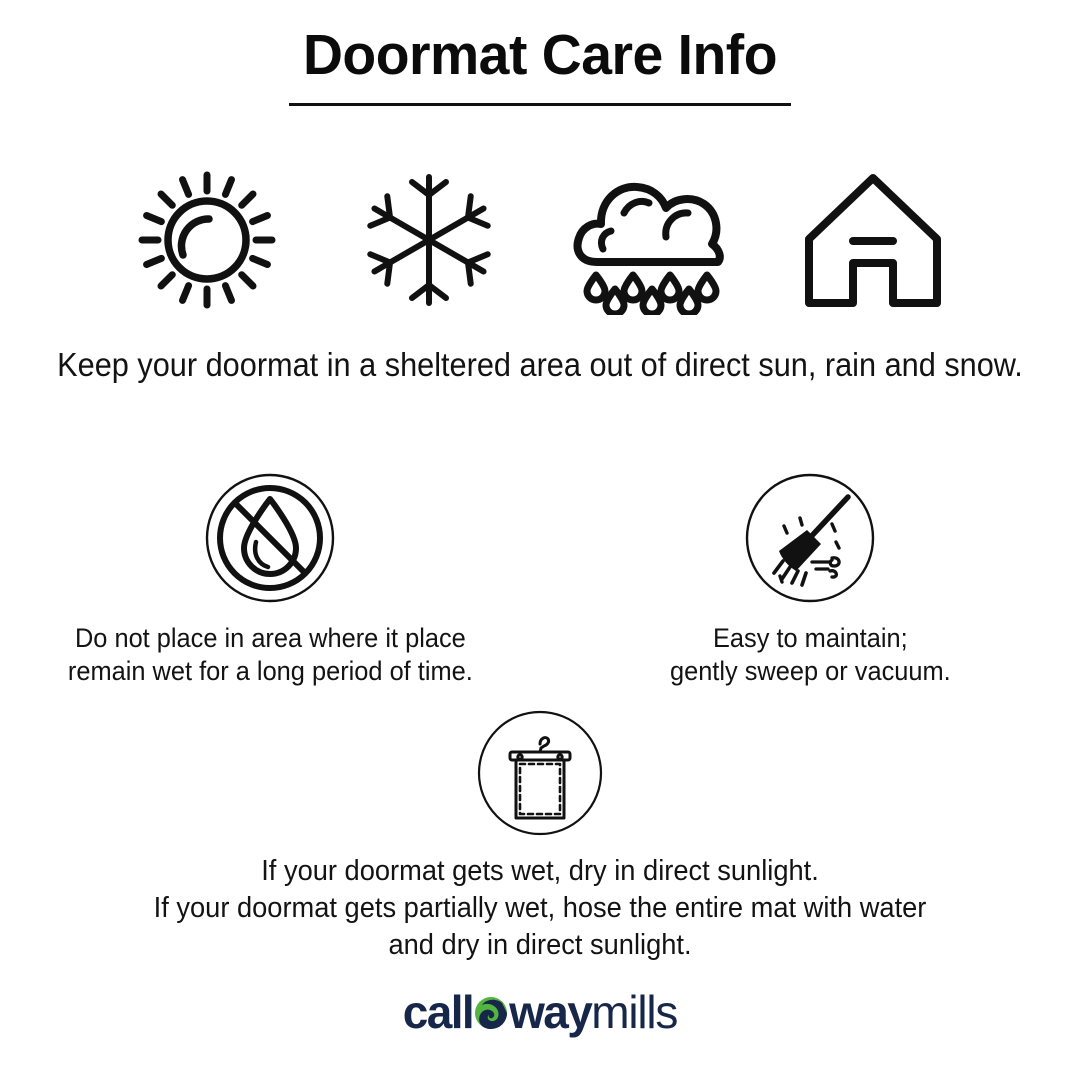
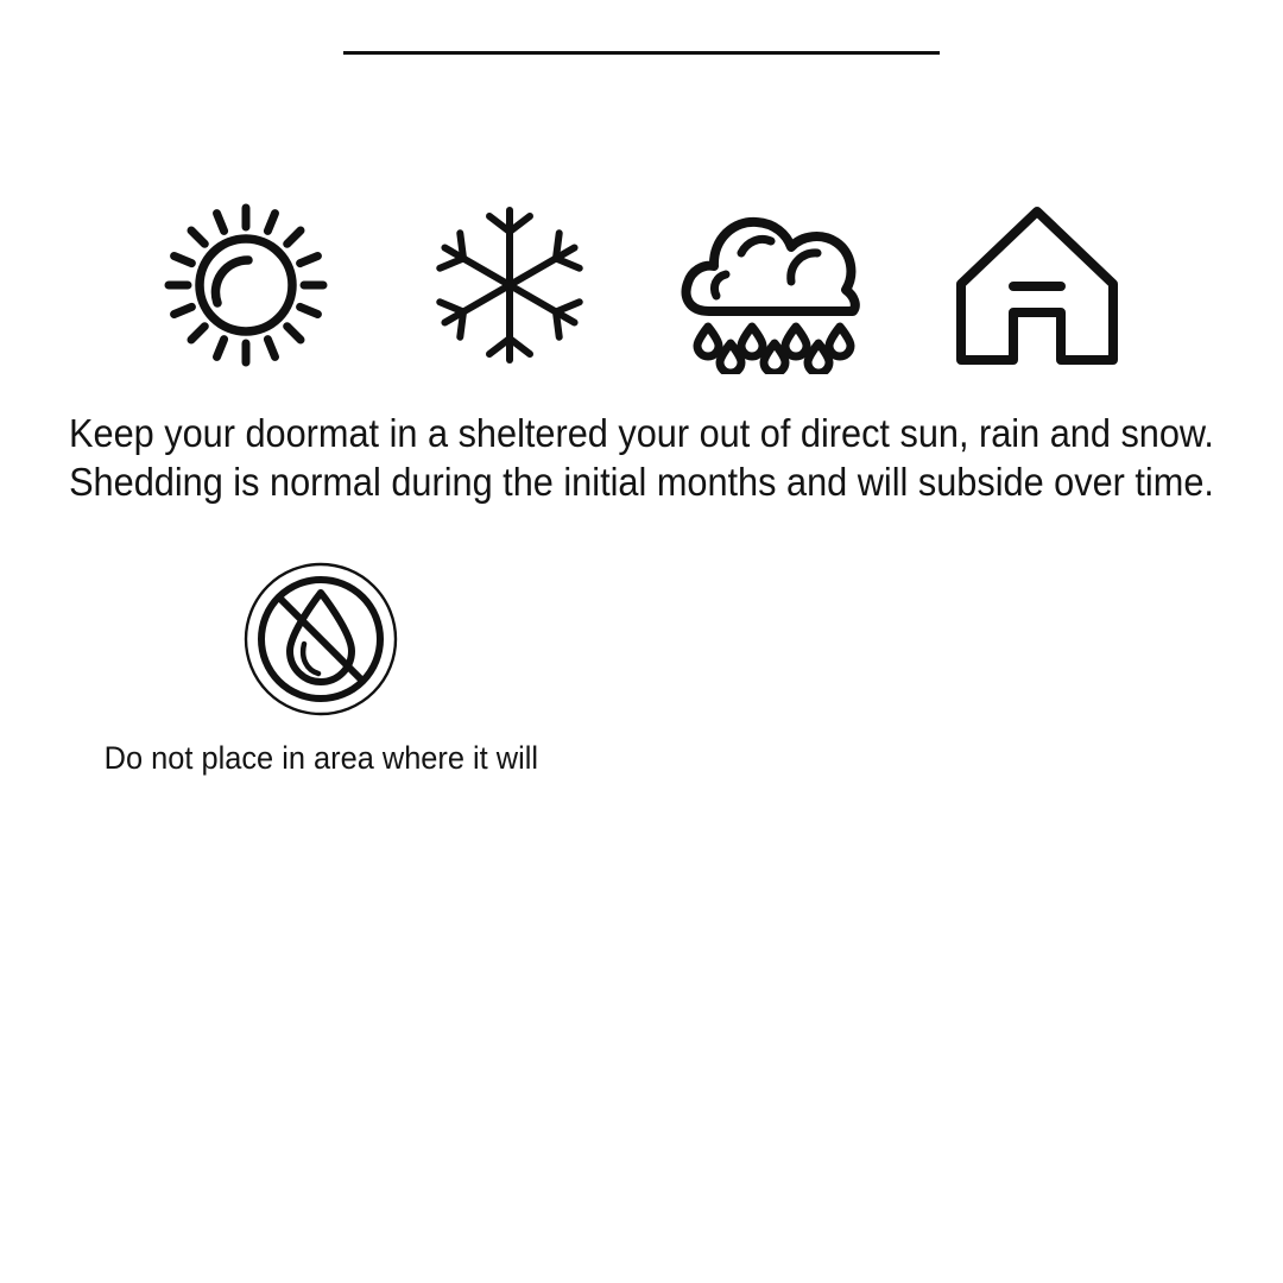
- Doormat Care Info
- Keep your doormat in a sheltered area out of direct sun, rain and snow.
+ Keep your doormat in a sheltered your out of direct sun, rain and snow.
+ Shedding is normal during the initial months and will subside over time.
- Do not place in area where it place
+ Do not place in area where it will
- remain wet for a long period of time.
- Easy to maintain;
- gently sweep or vacuum.
- If your doormat gets wet, dry in direct sunlight.
- If your doormat gets partially wet, hose the entire mat with water
- and dry in direct sunlight.
- call
- way
- mills
